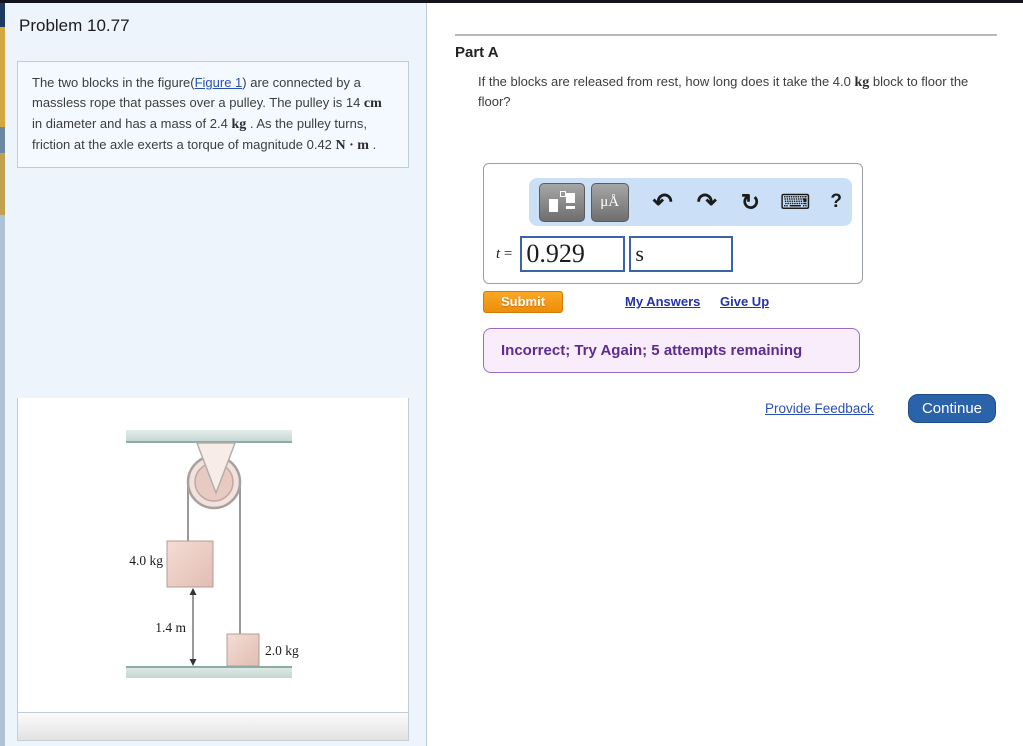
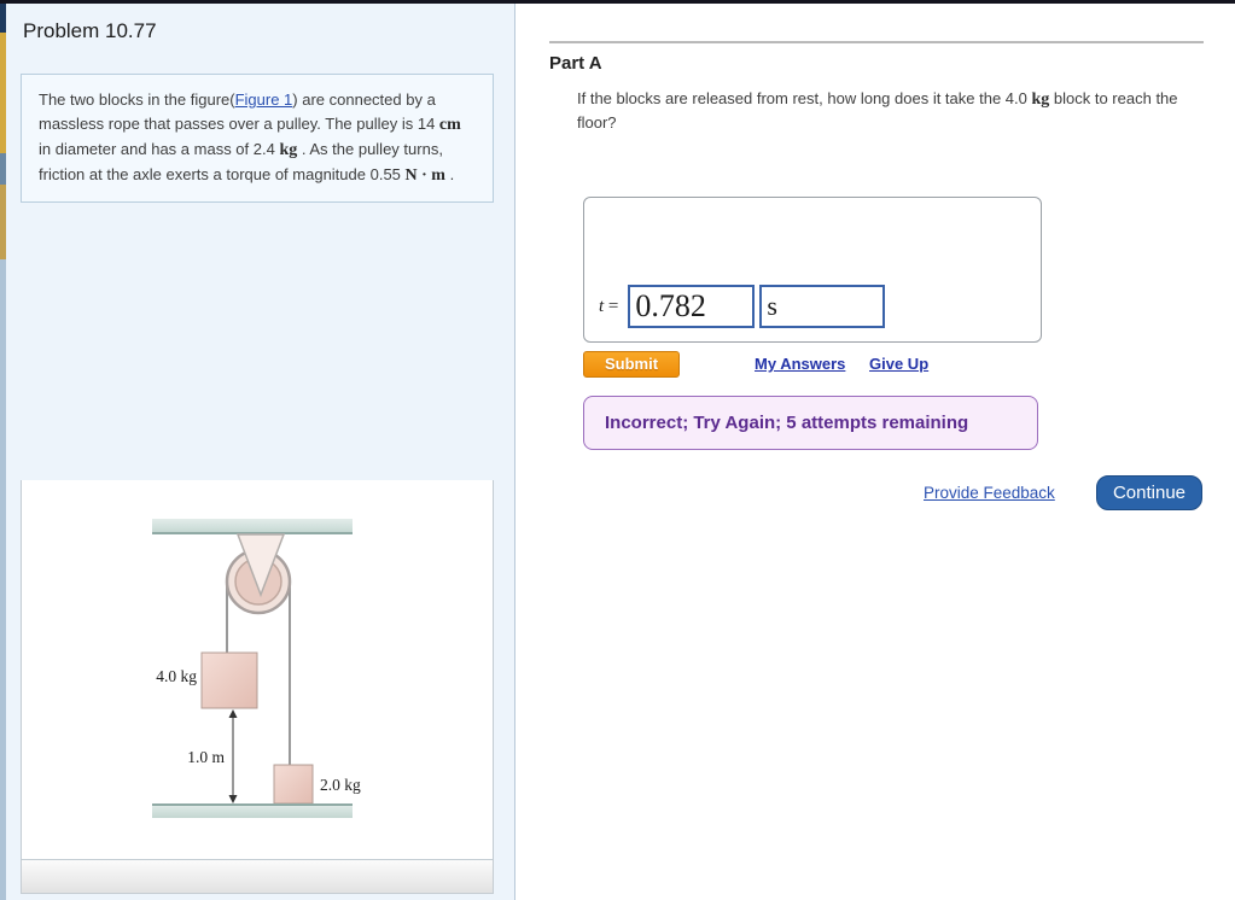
  Problem 10.77
- The two blocks in the figure(Figure 1) are connected by a massless rope that passes over a pulley. The pulley is 14 cm in diameter and has a mass of 2.4 kg . As the pulley turns, friction at the axle exerts a torque of magnitude 0.42 N · m .
+ The two blocks in the figure(Figure 1) are connected by a massless rope that passes over a pulley. The pulley is 14 cm in diameter and has a mass of 2.4 kg . As the pulley turns, friction at the axle exerts a torque of magnitude 0.55 N · m .
  4.0 kg
- 1.4 m
+ 1.0 m
  2.0 kg
  Part A
- If the blocks are released from rest, how long does it take the 4.0 kg block to floor the floor?
+ If the blocks are released from rest, how long does it take the 4.0 kg block to reach the floor?
- μÅ
- ↶
- ↷
- ↻
- ⌨
- ?
  t =
- 0.929
+ 0.782
  s
  Submit
  My Answers Give Up
  Incorrect; Try Again; 5 attempts remaining
  Provide Feedback
  Continue
